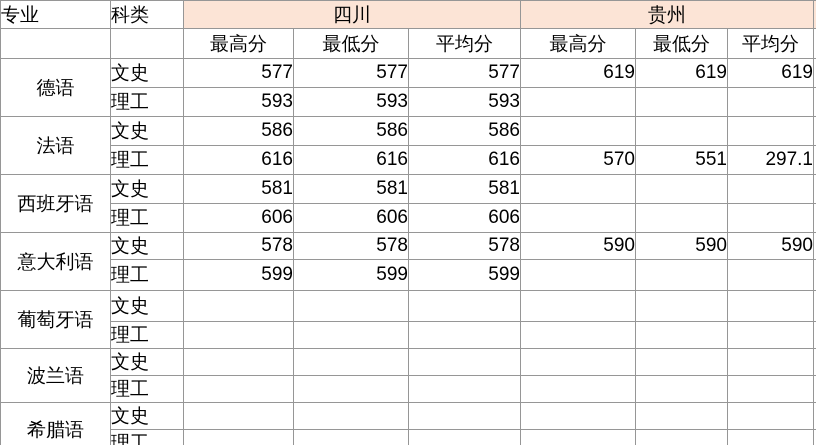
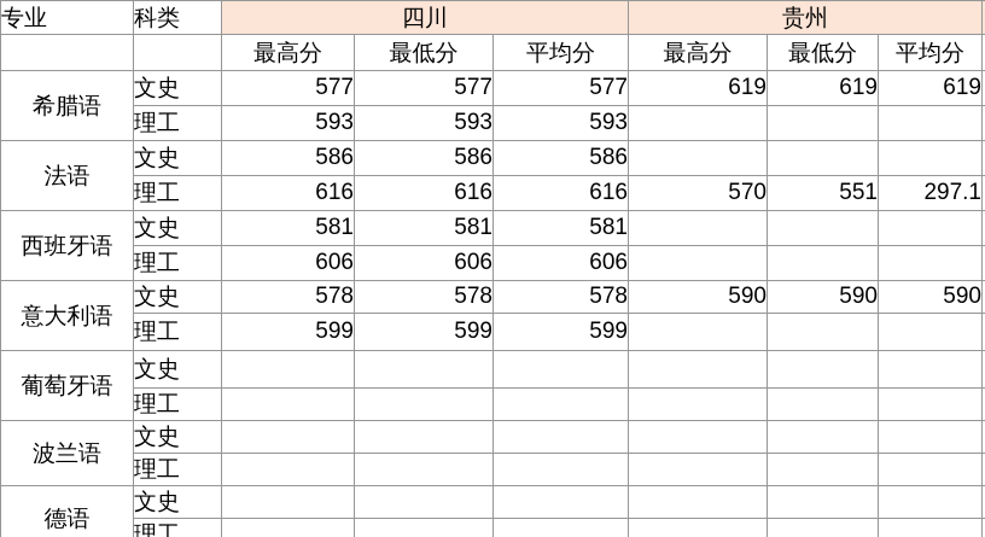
  专业	科类	四川	贵州
  		最高分	最低分	平均分	最高分	最低分	平均分
- 德语	文史	577	577	577	619	619	619
+ 希腊语	文史	577	577	577	619	619	619
  理工	593	593	593
  法语	文史	586	586	586
  理工	616	616	616	570	551	297.1
  西班牙语	文史	581	581	581
  理工	606	606	606
  意大利语	文史	578	578	578	590	590	590
  理工	599	599	599
  葡萄牙语	文史
  理工
  波兰语	文史
  理工
- 希腊语	文史
+ 德语	文史
  理工
